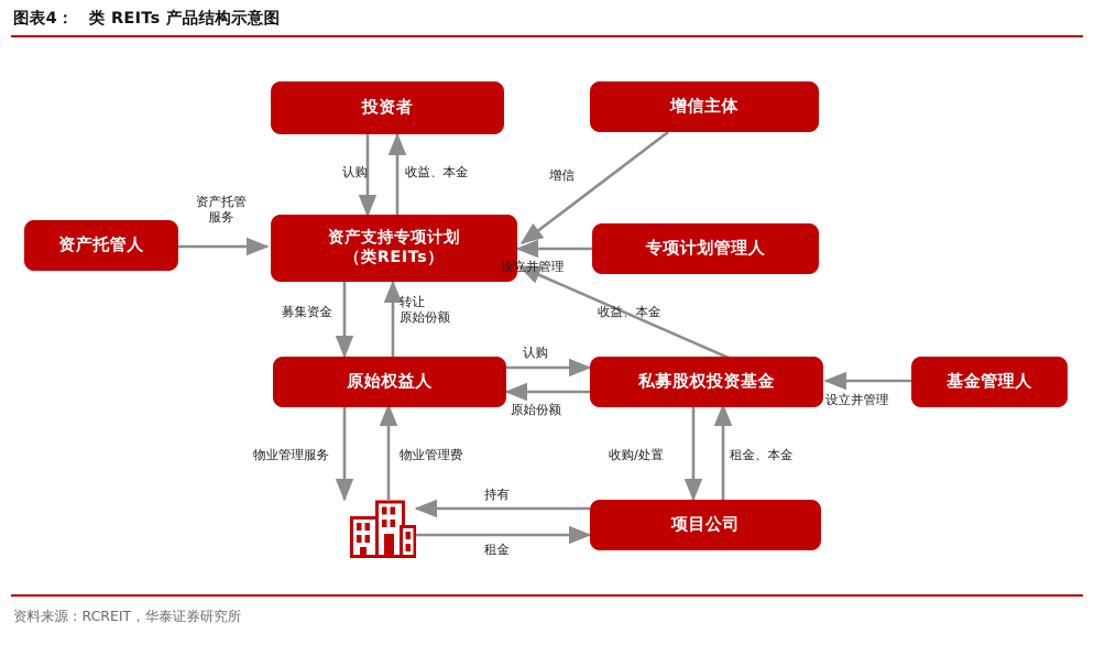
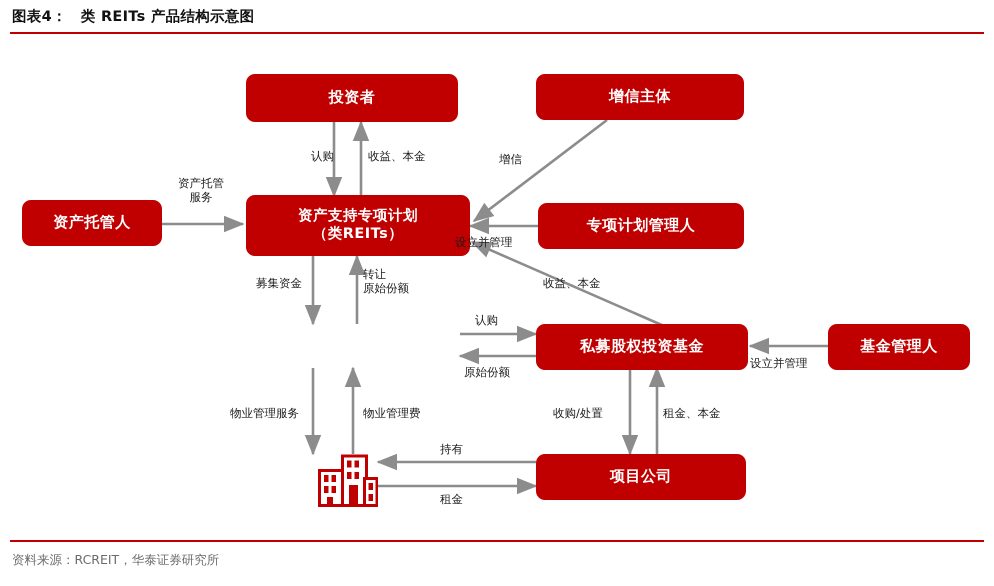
  图表4： 类 REITs 产品结构示意图
  投资者
  增信主体
  资产托管人
  资产支持专项计划
  （类REITs）
  专项计划管理人
- 原始权益人
  私募股权投资基金
  基金管理人
  项目公司
  认购
  收益、本金
  增信
  资产托管
  服务
  设立并管理
  募集资金
  转让
  原始份额
  收益、本金
  认购
  原始份额
  设立并管理
  物业管理服务
  物业管理费
  收购/处置
  租金、本金
  持有
  租金
  资料来源：RCREIT，华泰证券研究所
